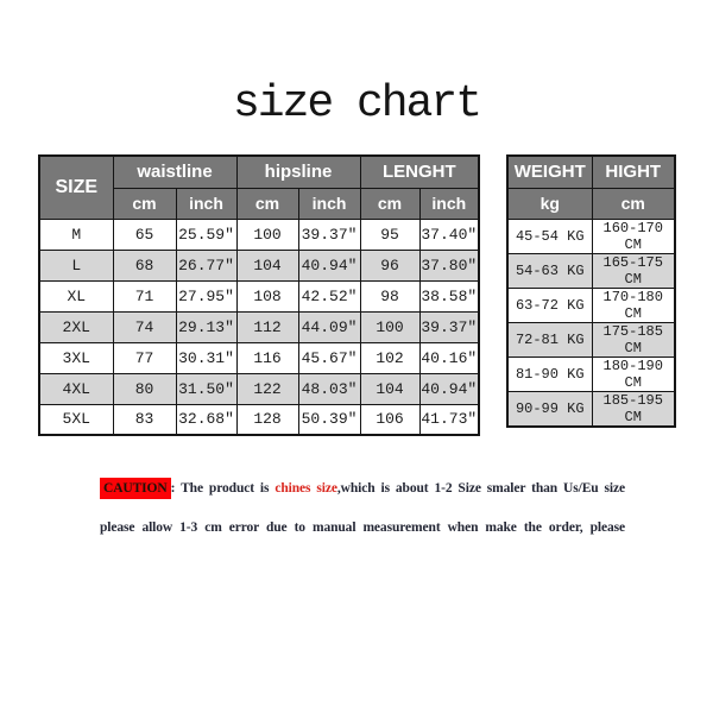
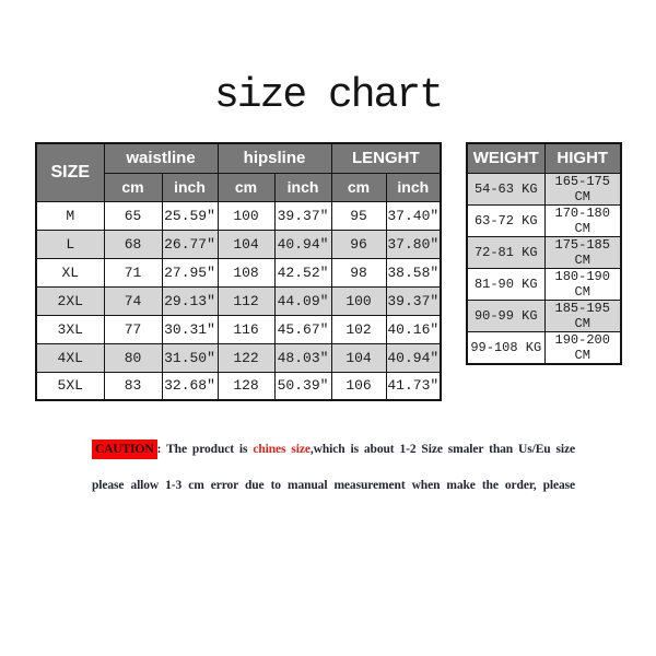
  size chart
  SIZE	waistline	hipsline	LENGHT
  cm	inch	cm	inch	cm	inch
  M	65	25.59″	100	39.37″	95	37.40″
  L	68	26.77″	104	40.94″	96	37.80″
  XL	71	27.95″	108	42.52″	98	38.58″
  2XL	74	29.13″	112	44.09″	100	39.37″
  3XL	77	30.31″	116	45.67″	102	40.16″
  4XL	80	31.50″	122	48.03″	104	40.94″
  5XL	83	32.68″	128	50.39″	106	41.73″
  WEIGHT	HIGHT
- kg	cm
- 45-54 KG	160-170 CM
  54-63 KG	165-175 CM
  63-72 KG	170-180 CM
  72-81 KG	175-185 CM
  81-90 KG	180-190 CM
  90-99 KG	185-195 CM
+ 99-108 KG	190-200 CM
  CAUTION : The product is chines size,which is about 1-2 Size smaler than Us/Eu size
  please allow 1-3 cm error due to manual measurement when make the order, please
